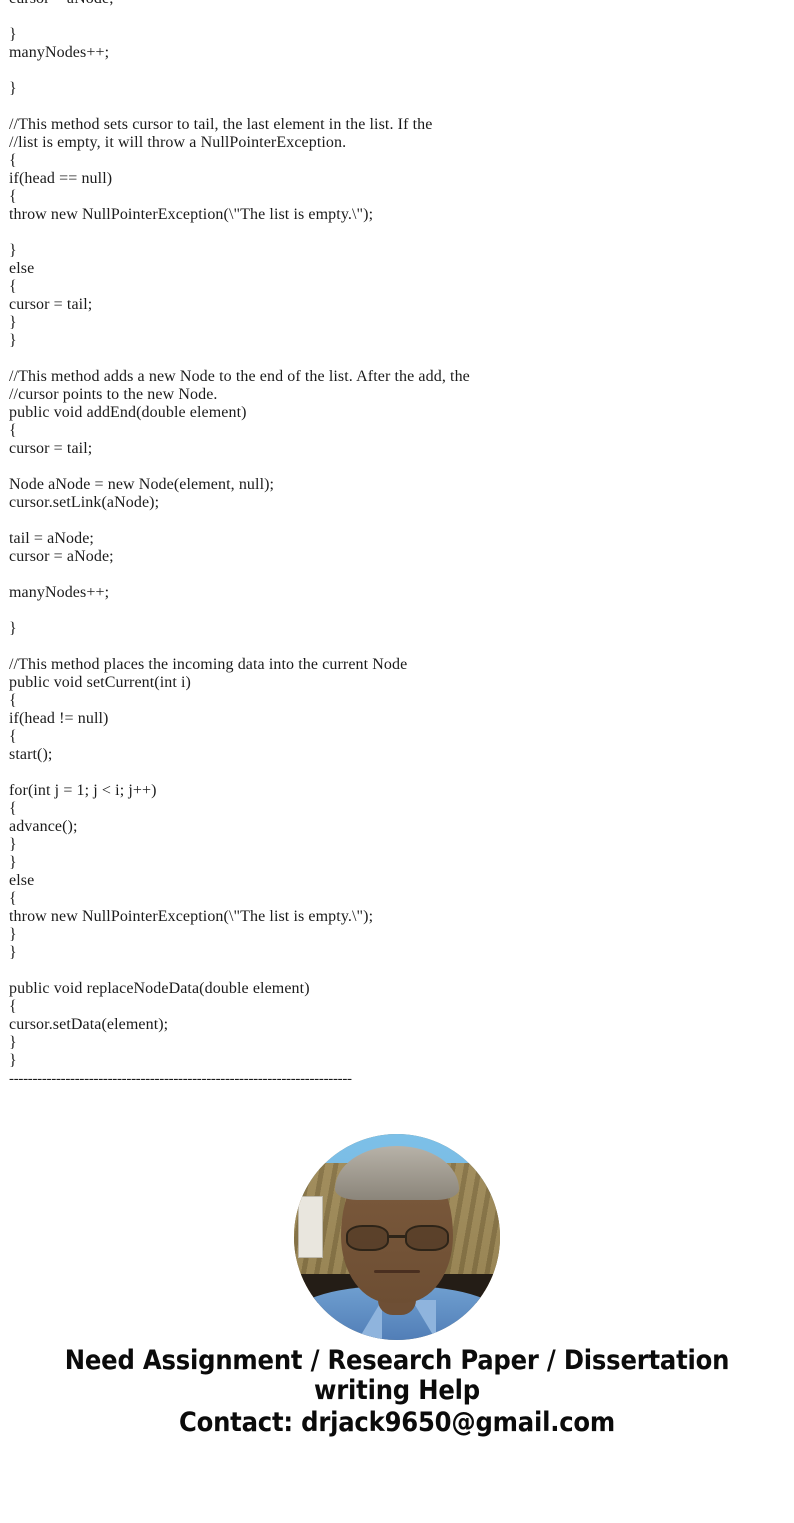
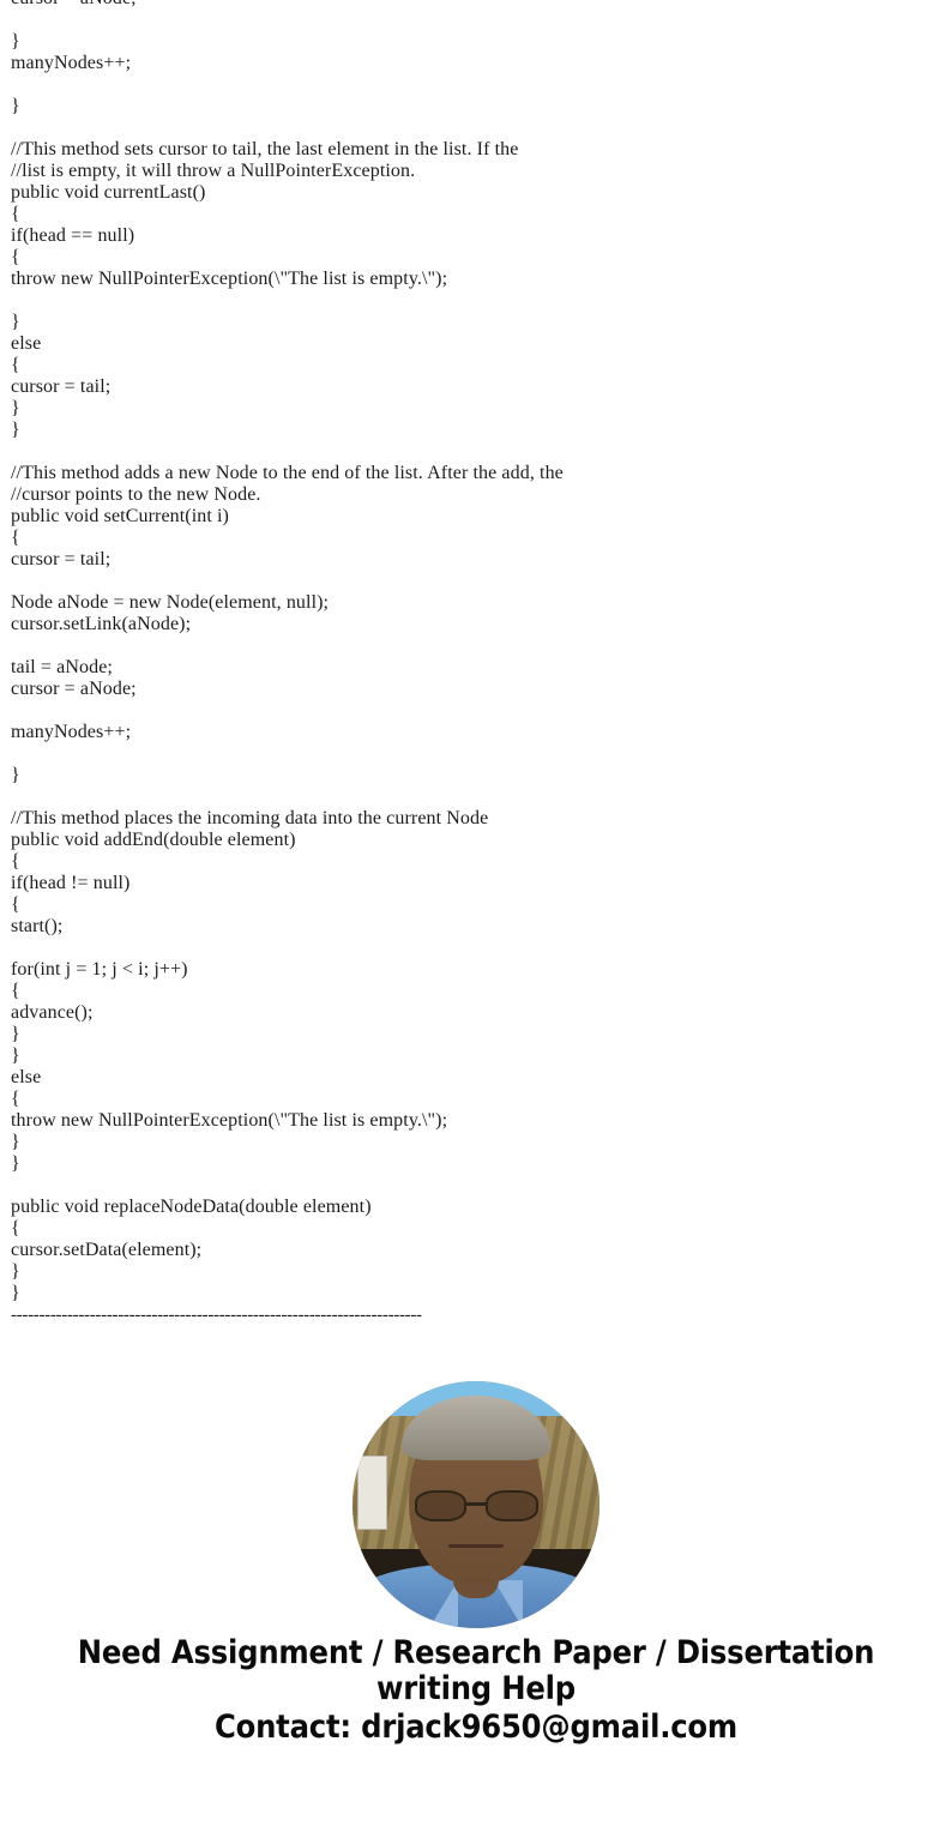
  }
  manyNodes++;
  }
  //This method sets cursor to tail, the last element in the list. If the
  //list is empty, it will throw a NullPointerException.
+ public void currentLast()
  {
  if(head == null)
  {
  throw new NullPointerException(\"The list is empty.\");
  }
  else
  {
  cursor = tail;
  }
  }
  //This method adds a new Node to the end of the list. After the add, the
  //cursor points to the new Node.
- public void addEnd(double element)
+ public void setCurrent(int i)
  {
  cursor = tail;
  Node aNode = new Node(element, null);
  cursor.setLink(aNode);
  tail = aNode;
  cursor = aNode;
  manyNodes++;
  }
  //This method places the incoming data into the current Node
- public void setCurrent(int i)
+ public void addEnd(double element)
  {
  if(head != null)
  {
  start();
  for(int j = 1; j < i; j++)
  {
  advance();
  }
  }
  else
  {
  throw new NullPointerException(\"The list is empty.\");
  }
  }
  public void replaceNodeData(double element)
  {
  cursor.setData(element);
  }
  }
  -------------------------------------------------------------------------
  Need Assignment / Research Paper / Dissertation writing Help
  Contact: drjack9650@gmail.com
